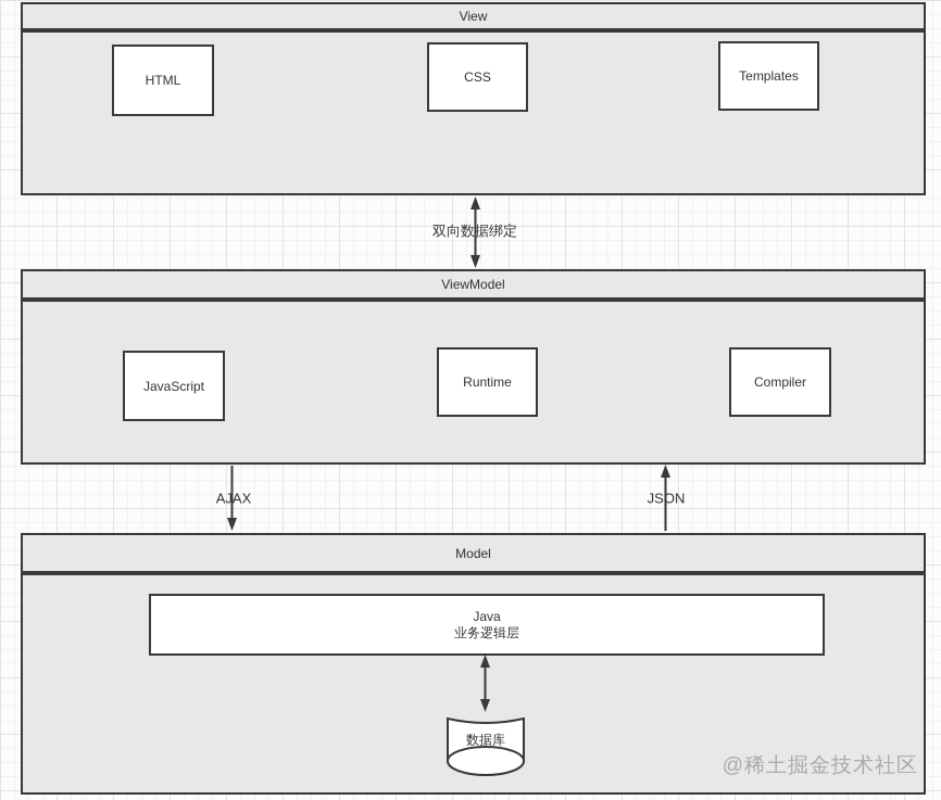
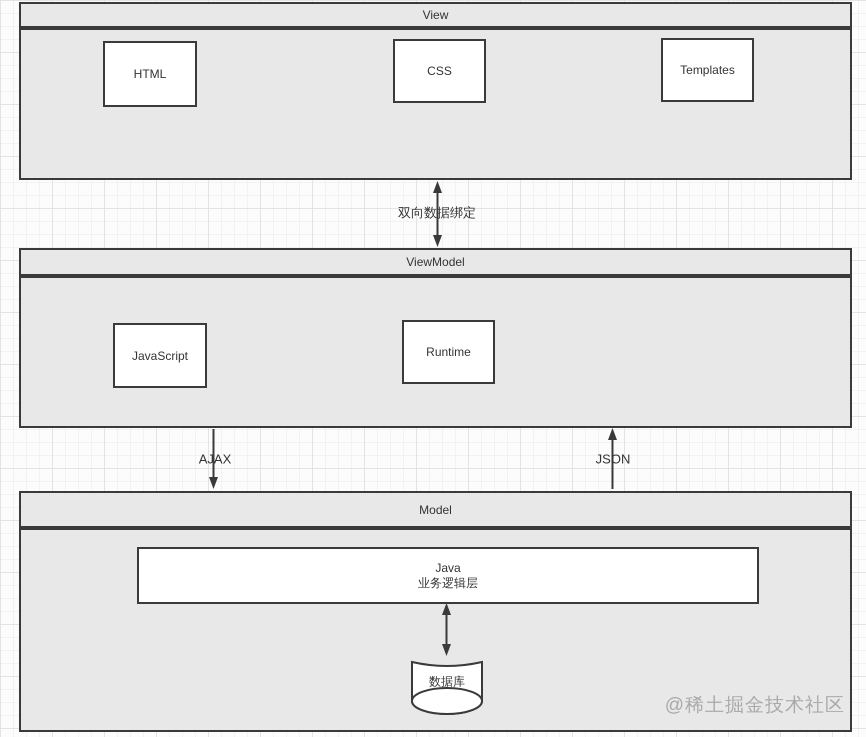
  View
  HTML
  CSS
  Templates
  ViewModel
  JavaScript
  Runtime
- Compiler
  Model
  Java
  业务逻辑层
  双向数据绑定
  AJAX
  JSON
  数据库
  @稀土掘金技术社区
